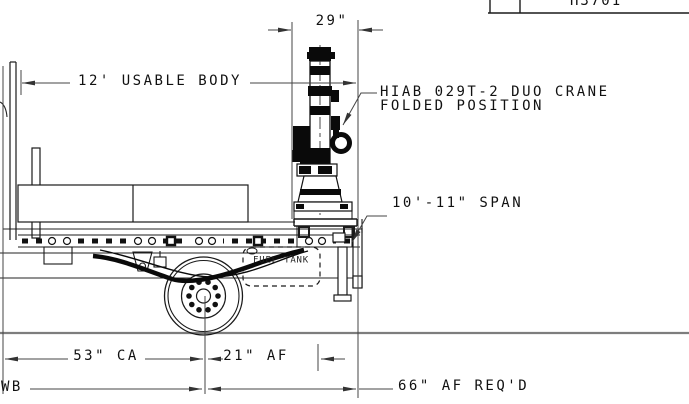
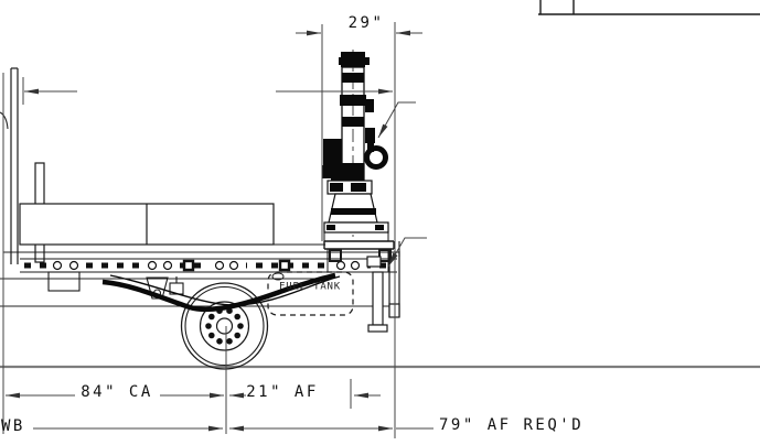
- H3701
  29"
- 12' USABLE BODY
- HIAB 029T-2 DUO CRANE
- FOLDED POSITION
- 10'-11" SPAN
  FUEL TANK
- 53" CA
+ 84" CA
  21" AF
  WB
- 66" AF REQ'D
+ 79" AF REQ'D
